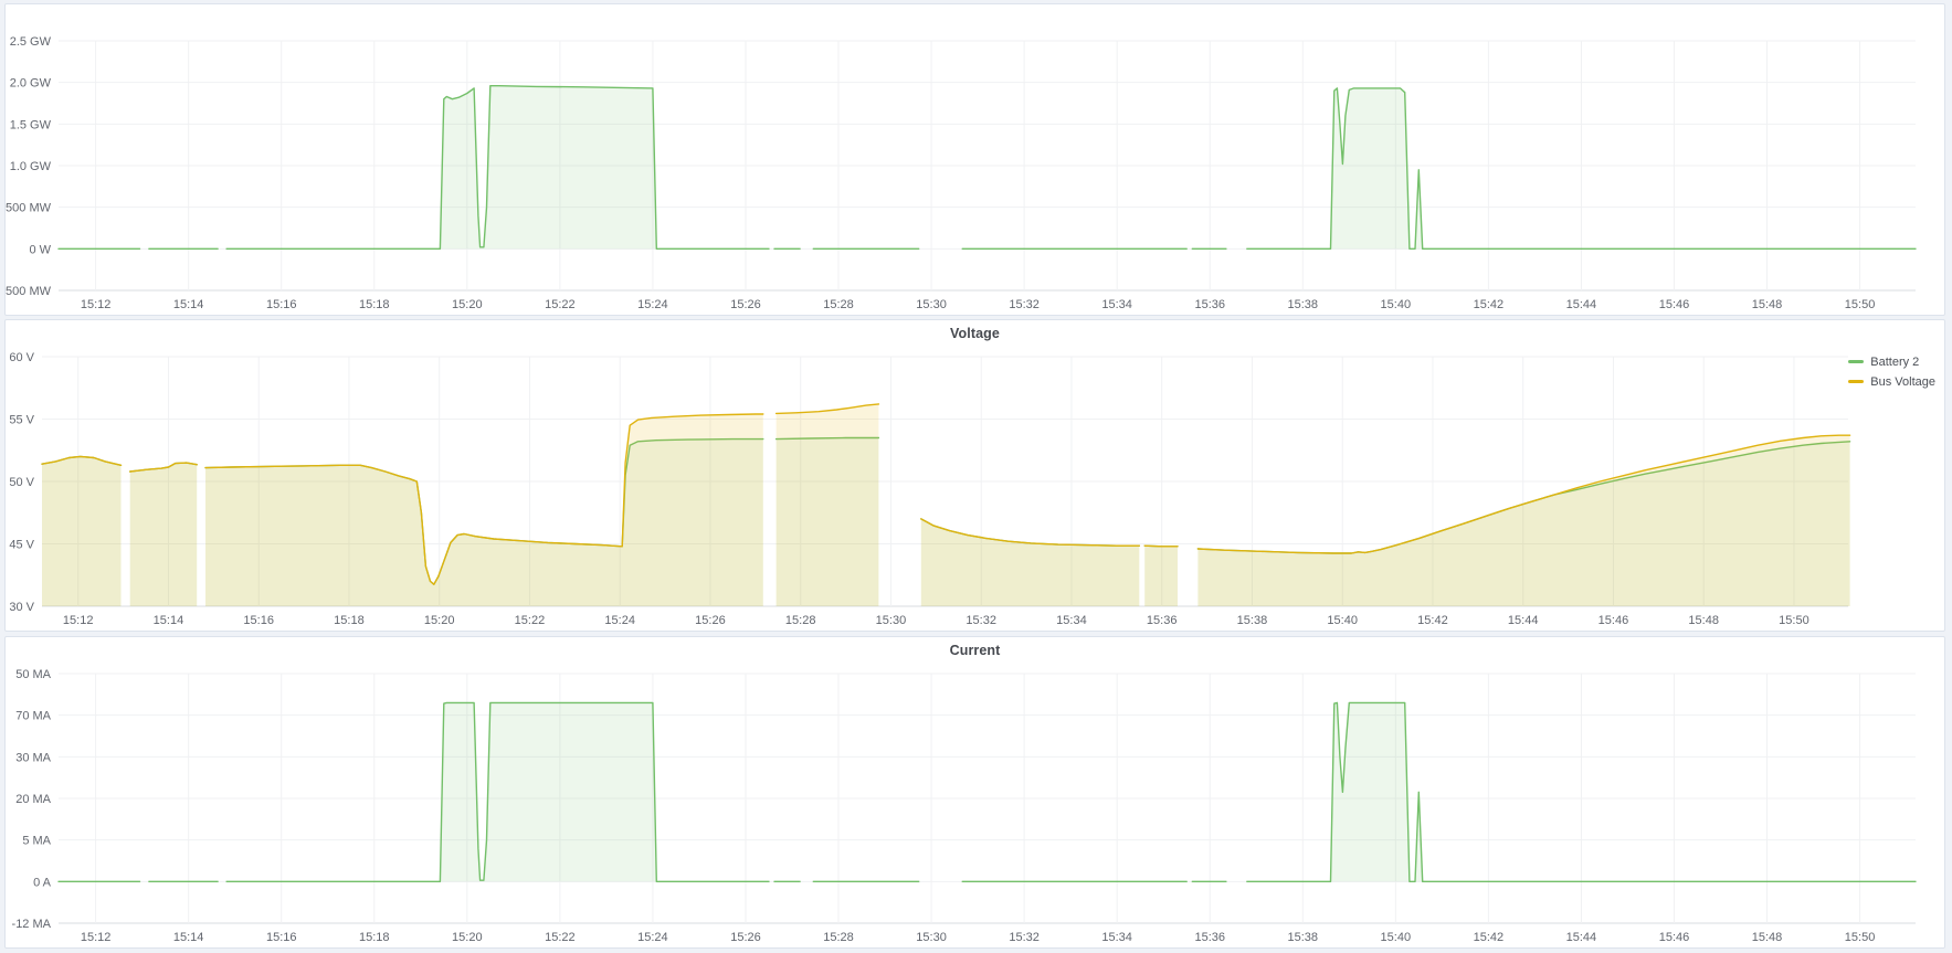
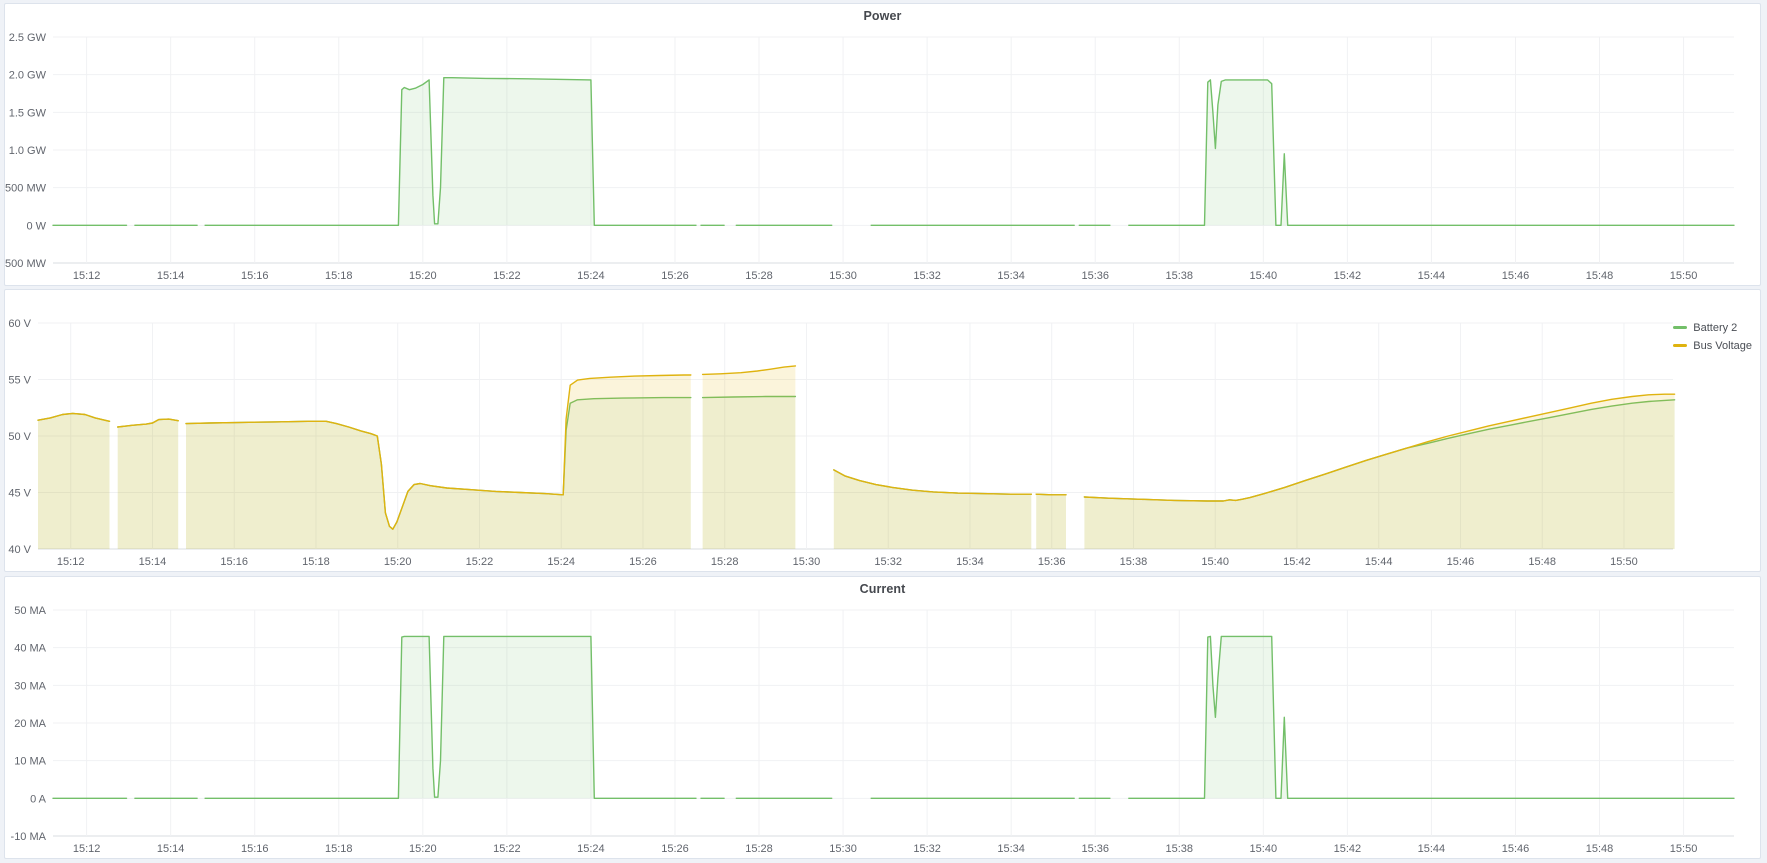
+ Power
  2.5 GW
  2.0 GW
  1.5 GW
  1.0 GW
  500 MW
  0 W
  500 MW
  15:12
  15:14
  15:16
  15:18
  15:20
  15:22
  15:24
  15:26
  15:28
  15:30
  15:32
  15:34
  15:36
  15:38
  15:40
  15:42
  15:44
  15:46
  15:48
  15:50
- Voltage
  60 V
  55 V
  50 V
  45 V
- 30 V
+ 40 V
  15:12
  15:14
  15:16
  15:18
  15:20
  15:22
  15:24
  15:26
  15:28
  15:30
  15:32
  15:34
  15:36
  15:38
  15:40
  15:42
  15:44
  15:46
  15:48
  15:50
  Battery 2
  Bus Voltage
  Current
  50 MA
- 70 MA
+ 40 MA
  30 MA
  20 MA
- 5 MA
+ 10 MA
  0 A
- -12 MA
+ -10 MA
  15:12
  15:14
  15:16
  15:18
  15:20
  15:22
  15:24
  15:26
  15:28
  15:30
  15:32
  15:34
  15:36
  15:38
  15:40
  15:42
  15:44
  15:46
  15:48
  15:50
